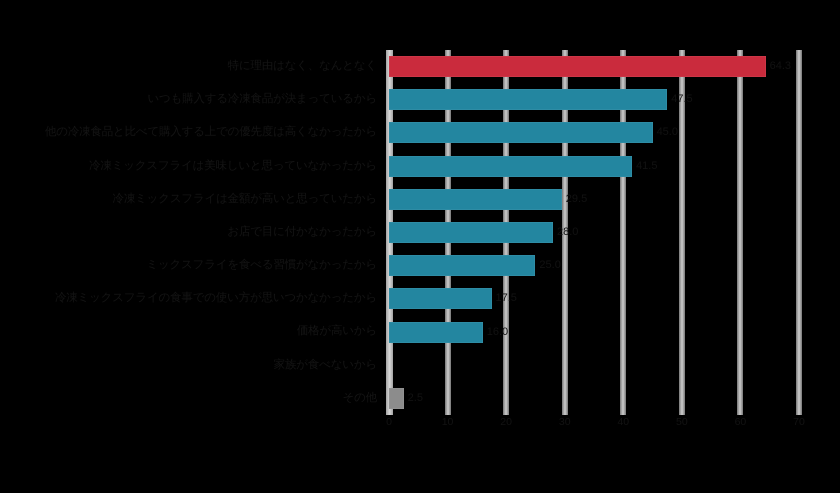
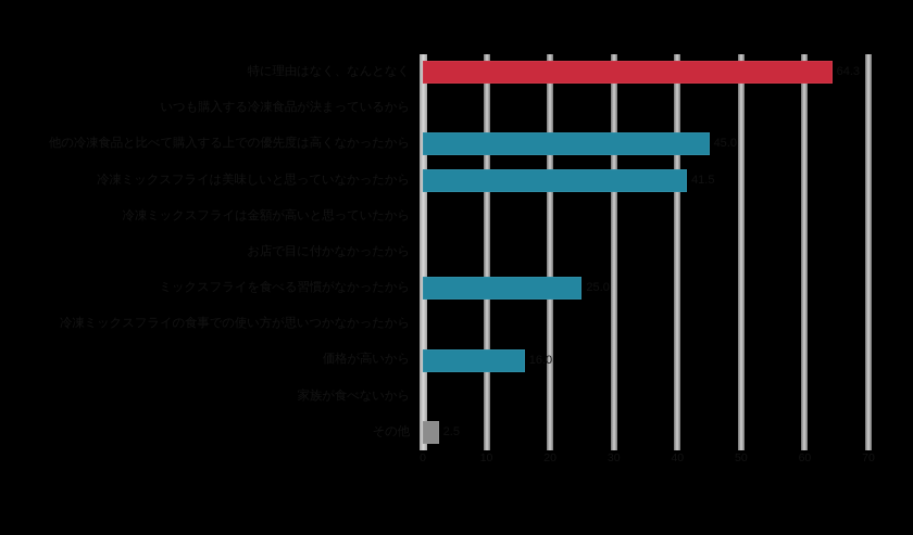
- 47.5
- 29.5
- 28.0
- 17.5
  16.0
